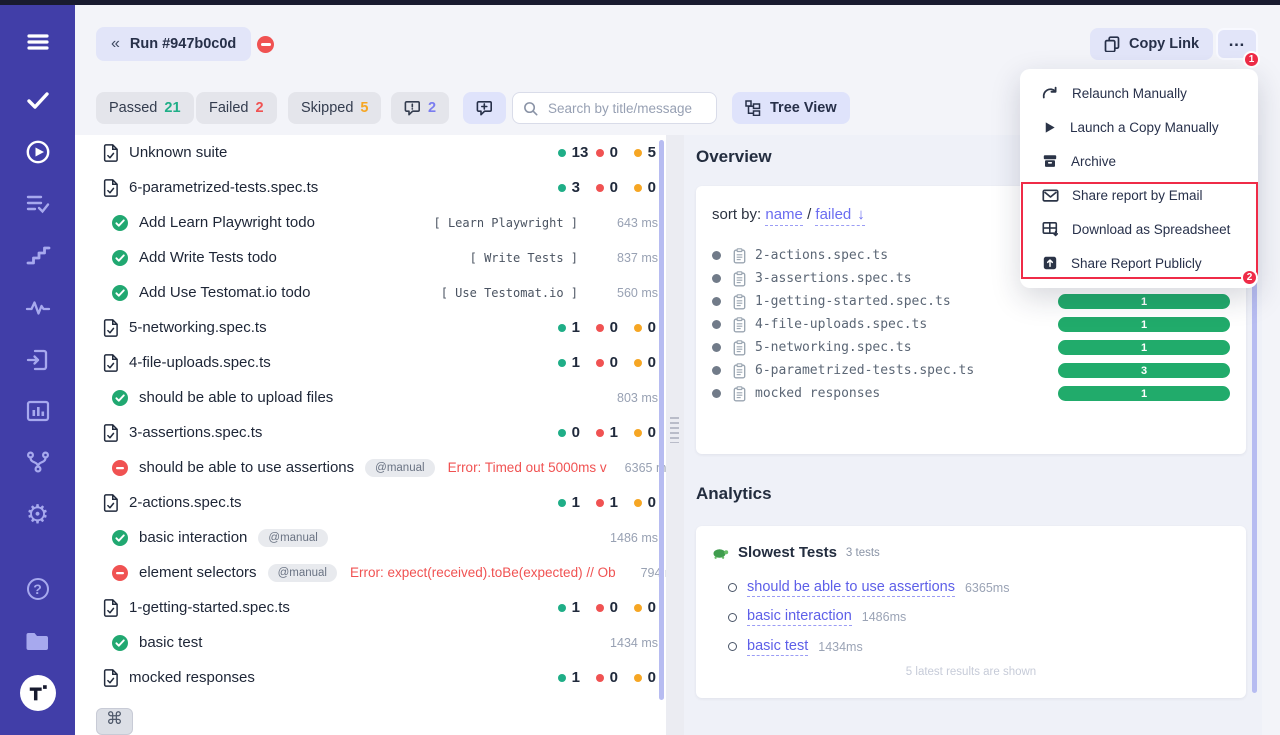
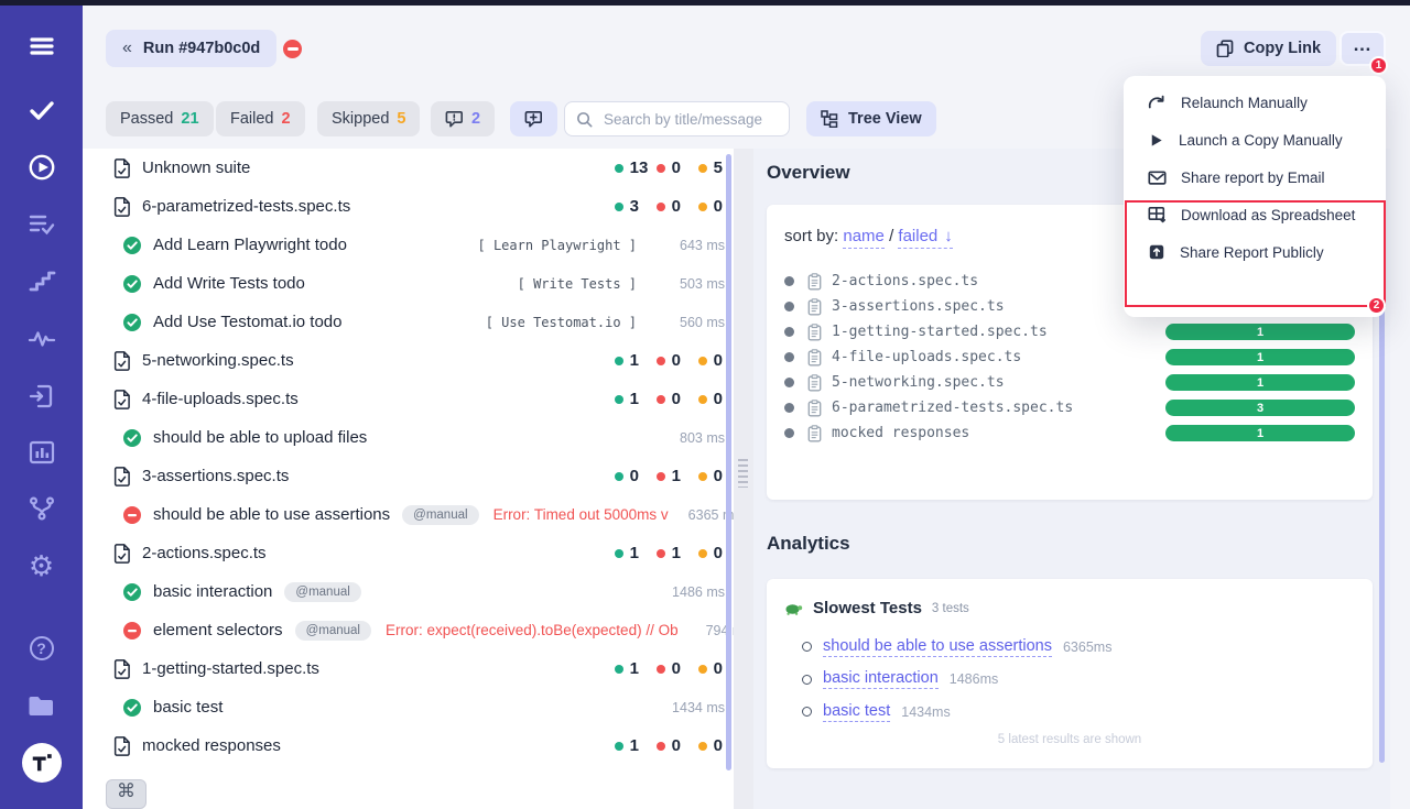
  ⚙
  ?
  «
  Run #947b0c0d
  Copy Link
  …
  1
  Passed
  21
  Failed
  2
  Skipped
  5
  2
  Search by title/message
  Tree View
  Unknown suite
  13
  0
  5
  6-parametrized-tests.spec.ts
  3
  0
  0
  Add Learn Playwright todo
  [ Learn Playwright ]
  643 ms
  Add Write Tests todo
  [ Write Tests ]
- 837 ms
+ 503 ms
  Add Use Testomat.io todo
  [ Use Testomat.io ]
  560 ms
  5-networking.spec.ts
  1
  0
  0
  4-file-uploads.spec.ts
  1
  0
  0
  should be able to upload files
  803 ms
  3-assertions.spec.ts
  0
  1
  0
  should be able to use assertions
  @manual
  Error: Timed out 5000ms v
  2-actions.spec.ts
  1
  1
  0
  basic interaction
  @manual
  1486 ms
  element selectors
  @manual
  Error: expect(received).toBe(expected) // Ob
  1-getting-started.spec.ts
  1
  0
  0
  basic test
  1434 ms
  mocked responses
  1
  0
  0
  Overview
  sort by: name / failed ↓
  2-actions.spec.ts
  3-assertions.spec.ts
  1-getting-started.spec.ts
  1
  4-file-uploads.spec.ts
  1
  5-networking.spec.ts
  1
  6-parametrized-tests.spec.ts
  3
  mocked responses
  1
  Analytics
  Slowest Tests
  3 tests
  should be able to use assertions
  6365ms
  basic interaction
  1486ms
  basic test
  1434ms
  5 latest results are shown
  Relaunch Manually
  Launch a Copy Manually
- Archive
  Share report by Email
  Download as Spreadsheet
  Share Report Publicly
  2
  ⌘
